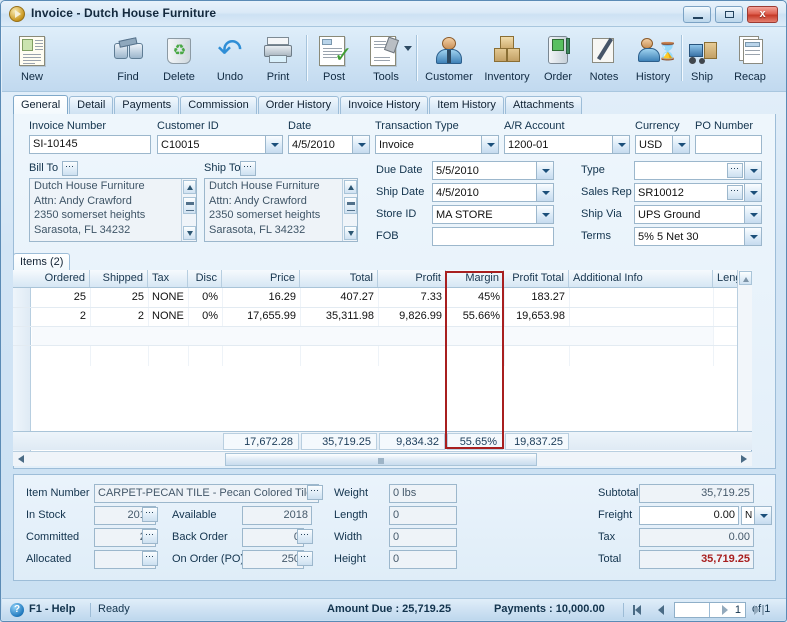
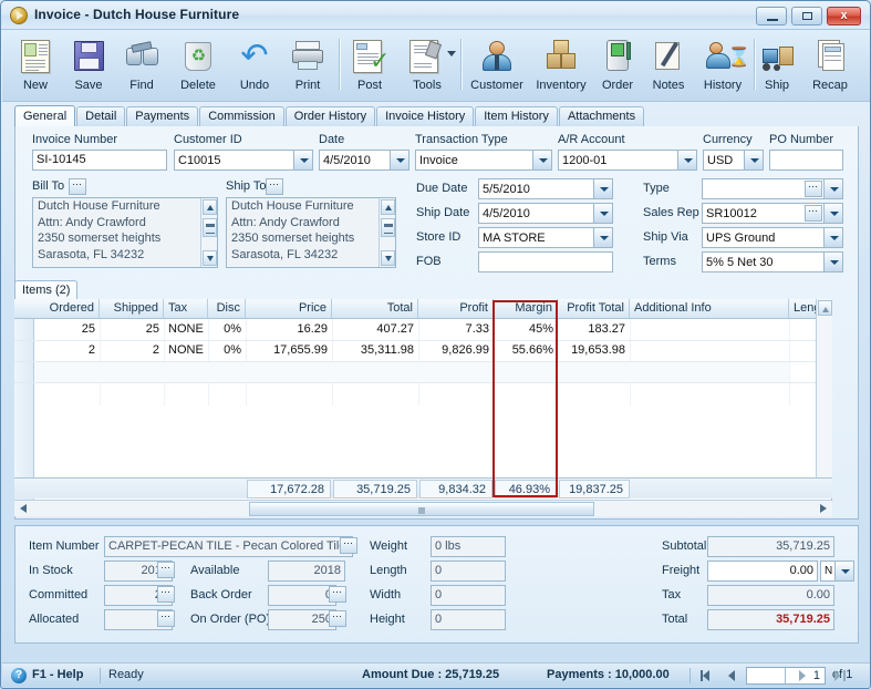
  Invoice - Dutch House Furniture
  x
  New
+ Save
  Find
  ♻
  Delete
  ↶
  Undo
  Print
  ✓
  Post
  Tools
  Customer
  Inventory
  Order
  Notes
  ⌛
  History
  Ship
  Recap
  General
  Detail
  Payments
  Commission
  Order History
  Invoice History
  Item History
  Attachments
  Invoice Number
  Customer ID
  Date
  Transaction Type
  A/R Account
  Currency
  PO Number
  SI-10145
  C10015
  4/5/2010
  Invoice
  1200-01
  USD
  Bill To
  ⋯
  Dutch House Furniture
  Attn: Andy Crawford
  2350 somerset heights
  Sarasota, FL 34232
  Ship To
  ⋯
  Dutch House Furniture
  Attn: Andy Crawford
  2350 somerset heights
  Sarasota, FL 34232
  Due Date
  5/5/2010
  Ship Date
  4/5/2010
  Store ID
  MA STORE
  FOB
  Type
  ⋯
  Sales Rep
  SR10012
  ⋯
  Ship Via
  UPS Ground
  Terms
  5% 5 Net 30
  Items (2)
  Ordered
  Shipped
  Tax
  Disc
  Price
  Total
  Profit
  Margin
  Profit Total
  Additional Info
  25
  25
  NONE
  0%
  16.29
  407.27
  7.33
  45%
  183.27
  2
  2
  NONE
  0%
  17,655.99
  35,311.98
  9,826.99
  55.66%
  19,653.98
  17,672.28
  35,719.25
  9,834.32
- 55.65%
+ 46.93%
  19,837.25
  Item Number
  CARPET-PECAN TILE - Pecan Colored Til
  ⋯
  In Stock
  ⋯
  Committed
  ⋯
  Allocated
  ⋯
  Available
  2018
  Back Order
  ⋯
  On Order (PO
  ⋯
  Weight
  0 lbs
  Length
  0
  Width
  0
  Height
  0
  Subtotal
  35,719.25
  Freight
  0.00
  N
  Tax
  0.00
  Total
  35,719.25
  F1 - Help
  Ready
  Amount Due : 25,719.25
  Payments : 10,000.00
  1
  of 1
